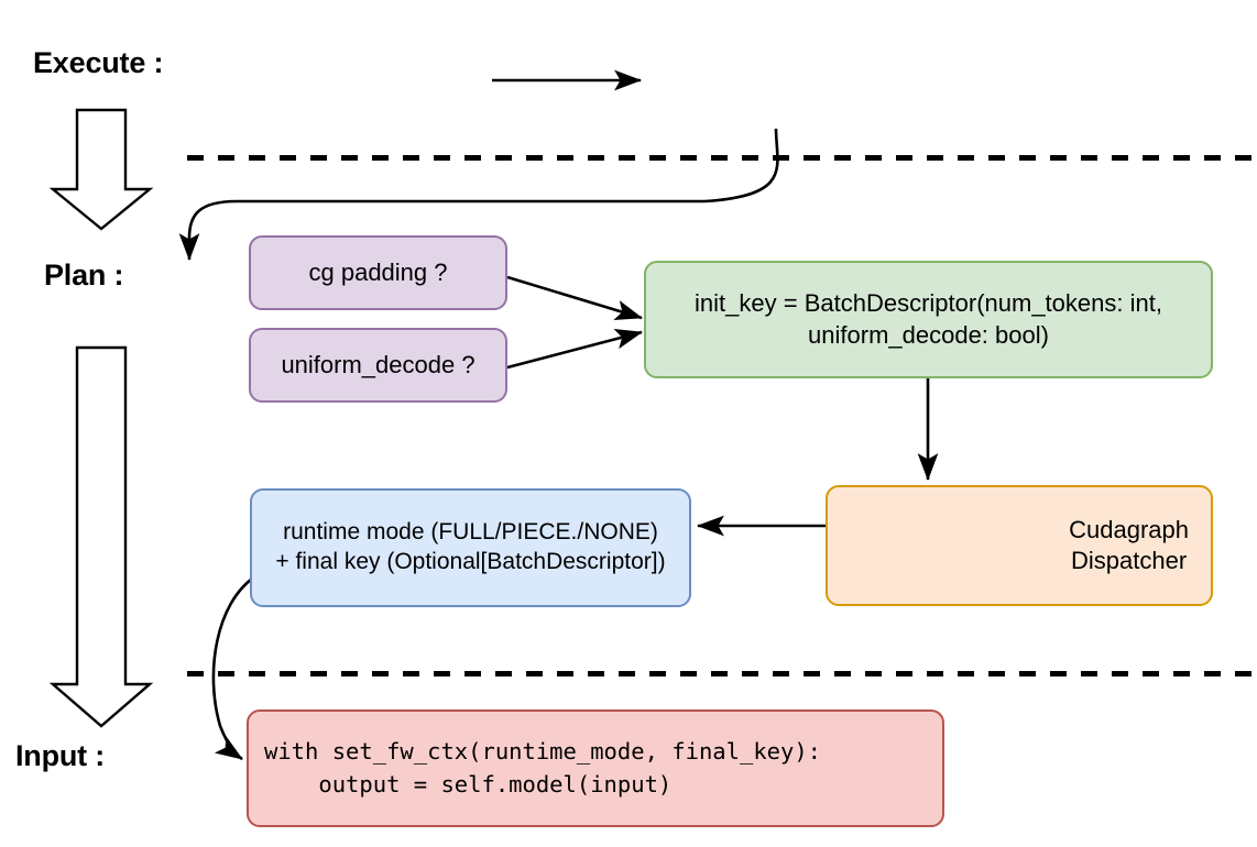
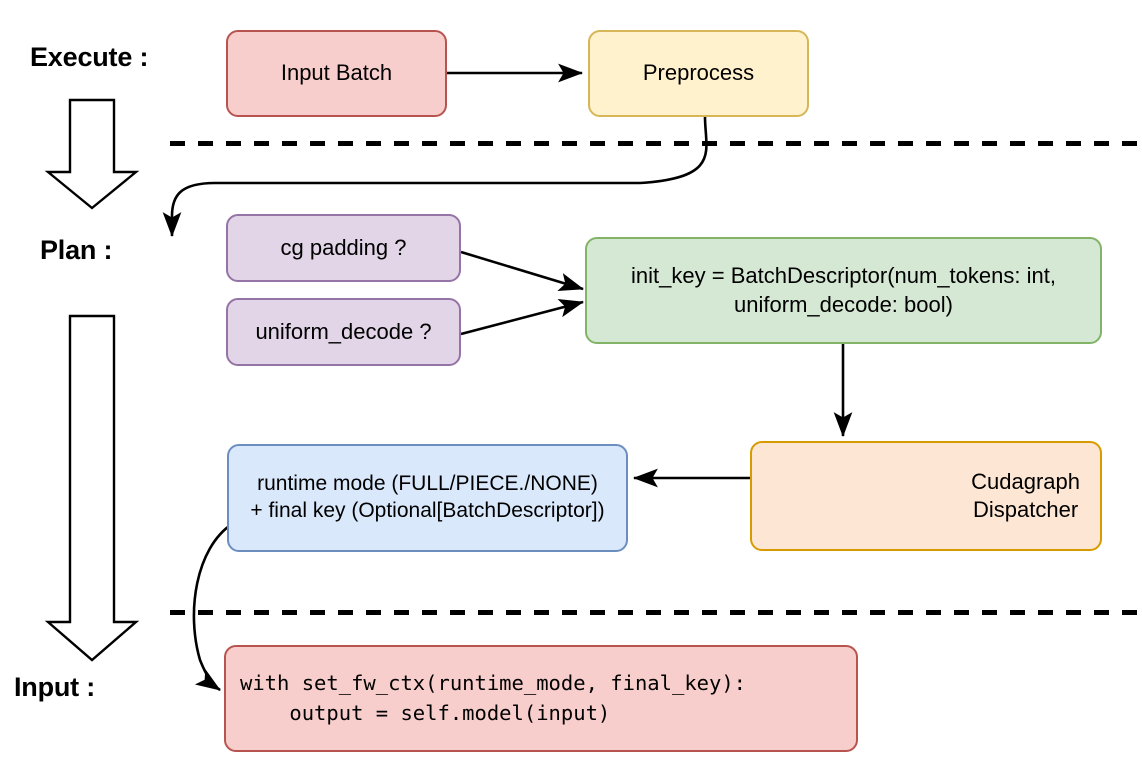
  Execute :
  Plan :
  Input :
+ Input Batch
+ Preprocess
  cg padding ?
  uniform_decode ?
  init_key = BatchDescriptor(num_tokens: int,
  uniform_decode: bool)
  Cudagraph
  Dispatcher
  runtime mode (FULL/PIECE./NONE)
  + final key (Optional[BatchDescriptor])
  with set_fw_ctx(runtime_mode, final_key):
  output = self.model(input)
